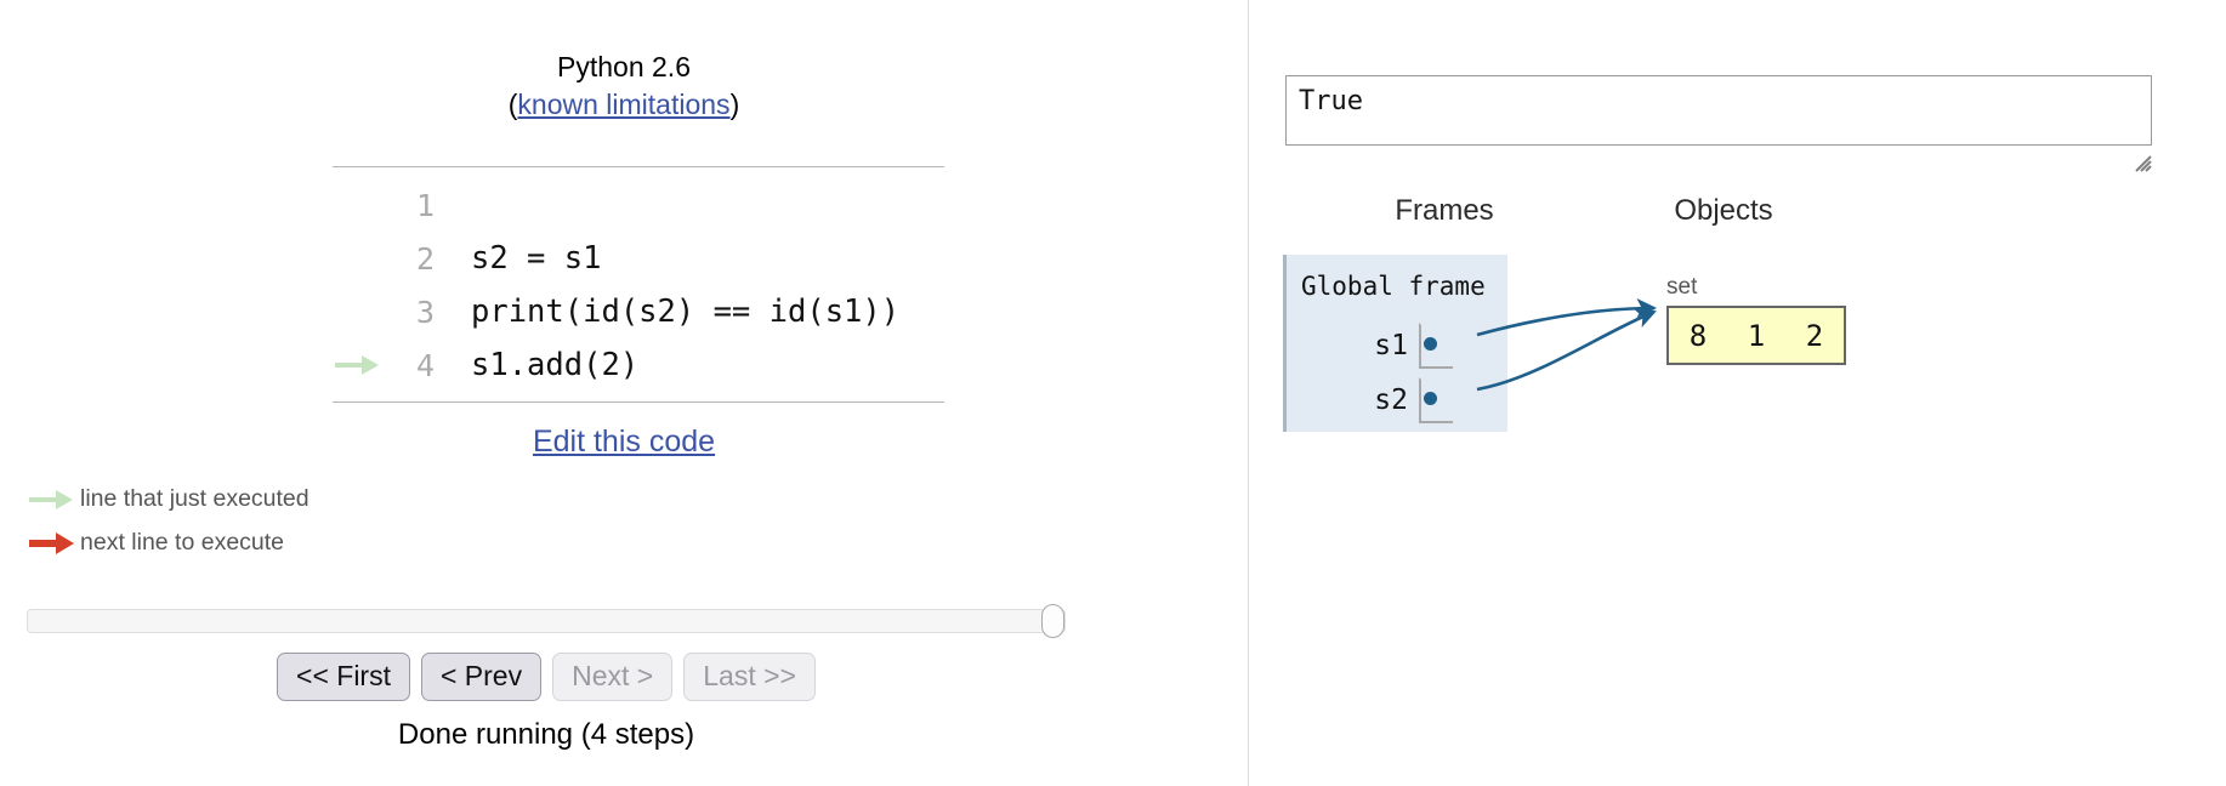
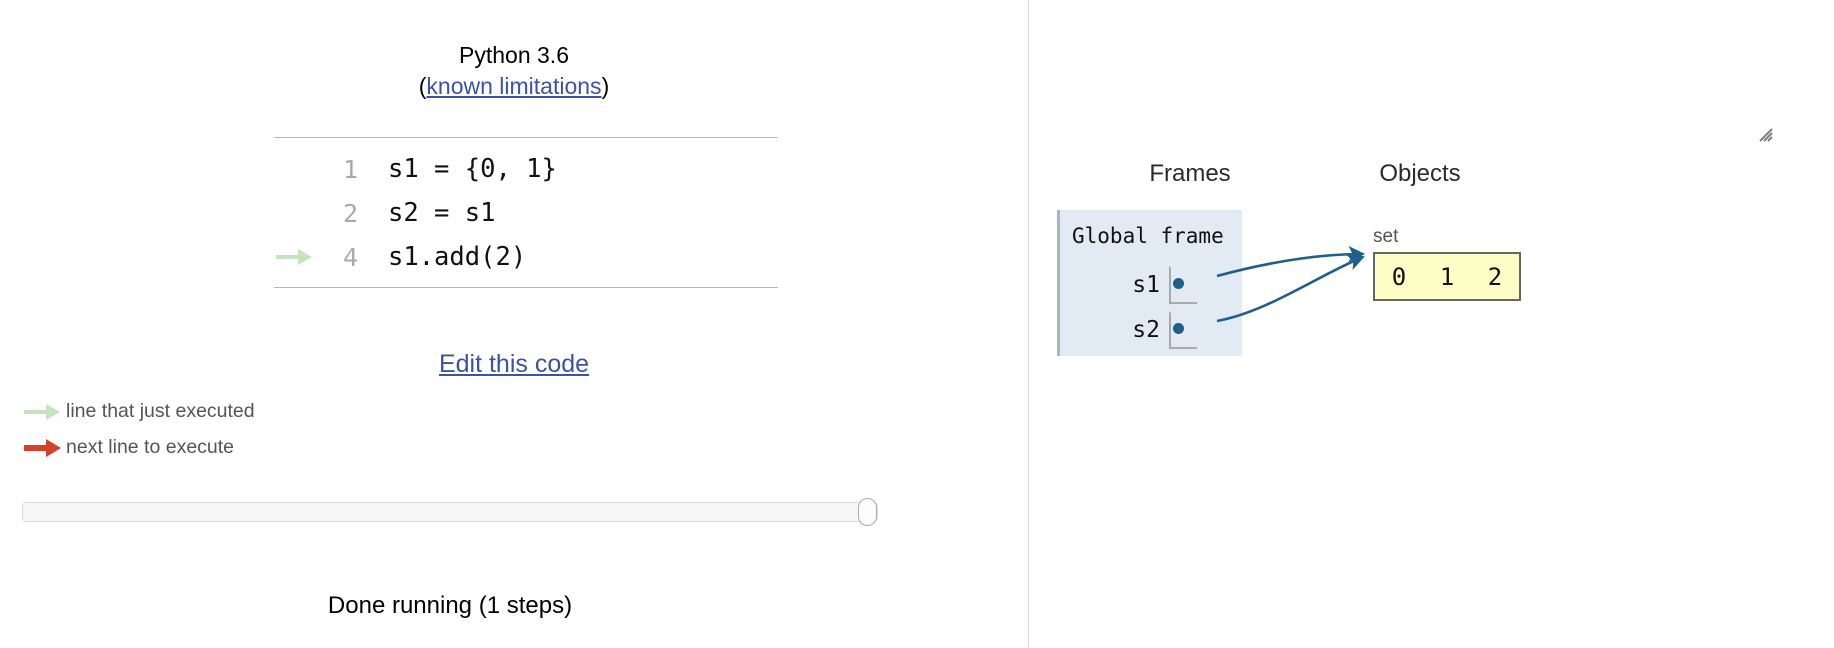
- Python 2.6
+ Python 3.6
  (known limitations)
  1
+ s1 = {0, 1}
  2
  s2 = s1
- 3
- print(id(s2) == id(s1))
  4
  s1.add(2)
  Edit this code
  line that just executed
  next line to execute
- << First
- < Prev
- Next >
- Last >>
- Done running (4 steps)
+ Done running (1 steps)
- True
  Frames
  Objects
  Global frame
  s1
  s2
  set
- 8
+ 0
  1
  2
